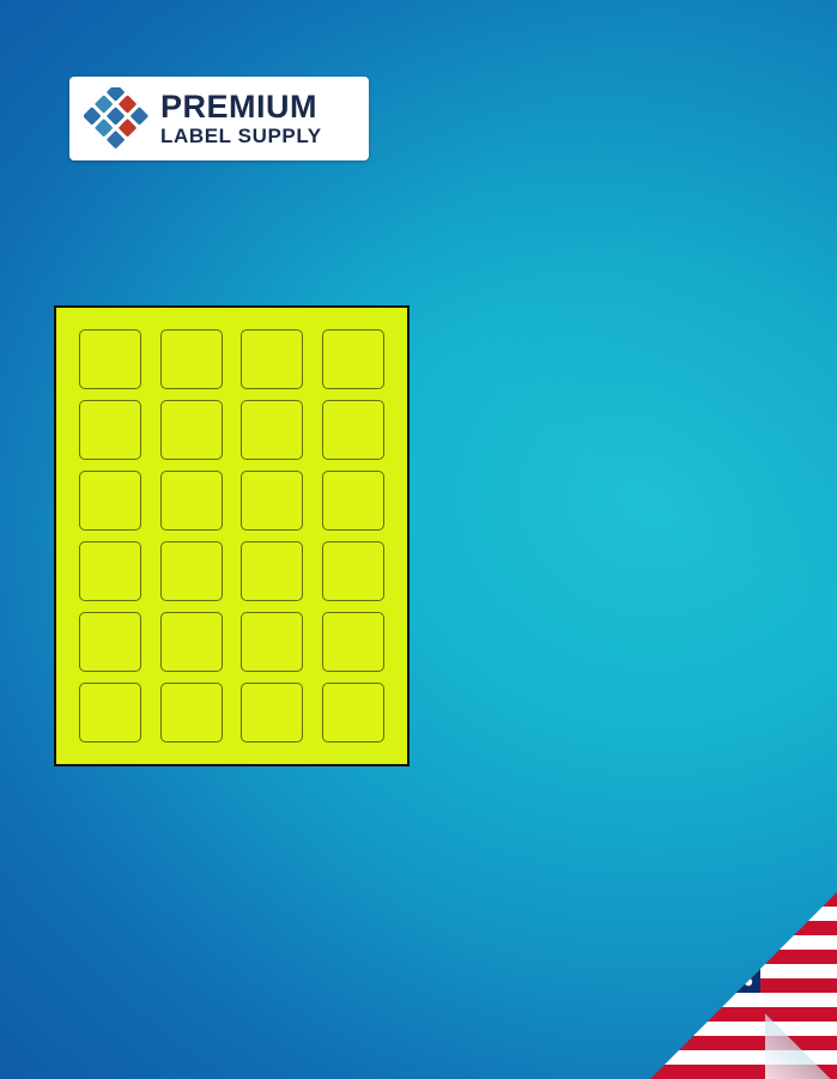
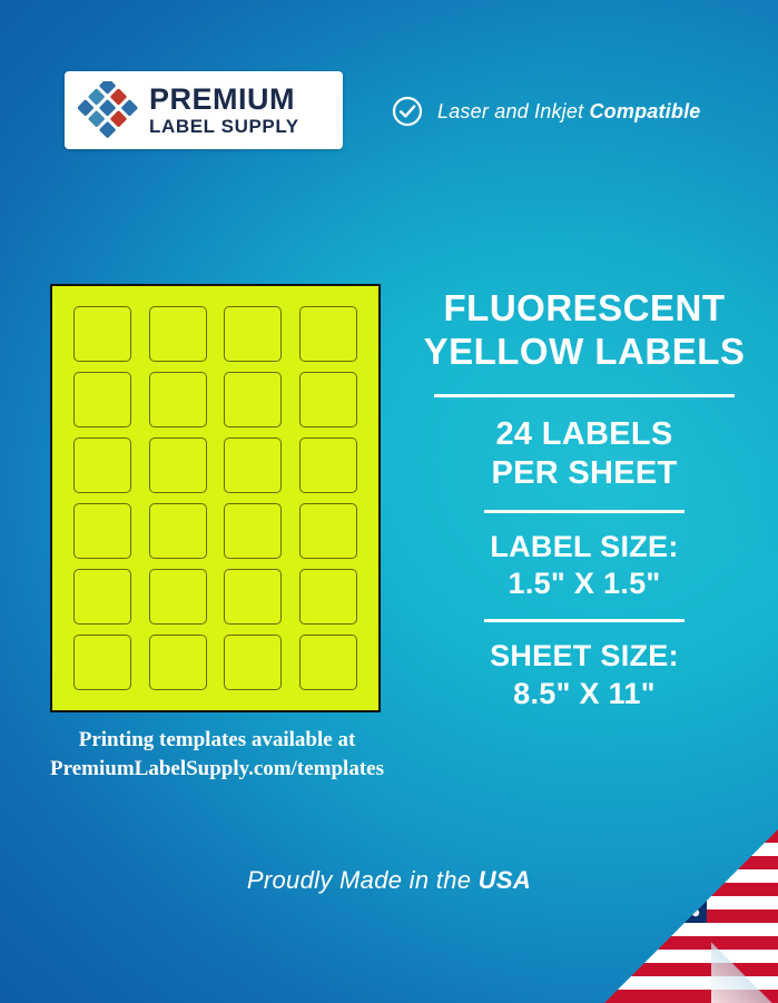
  PREMIUM
  LABEL SUPPLY
+ Laser and Inkjet Compatible
+ Printing templates available at
+ PremiumLabelSupply.com/templates
+ FLUORESCENT
+ YELLOW LABELS
+ 24 LABELS
+ PER SHEET
+ LABEL SIZE:
+ 1.5" X 1.5"
+ SHEET SIZE:
+ 8.5" X 11"
+ Proudly Made in the USA
